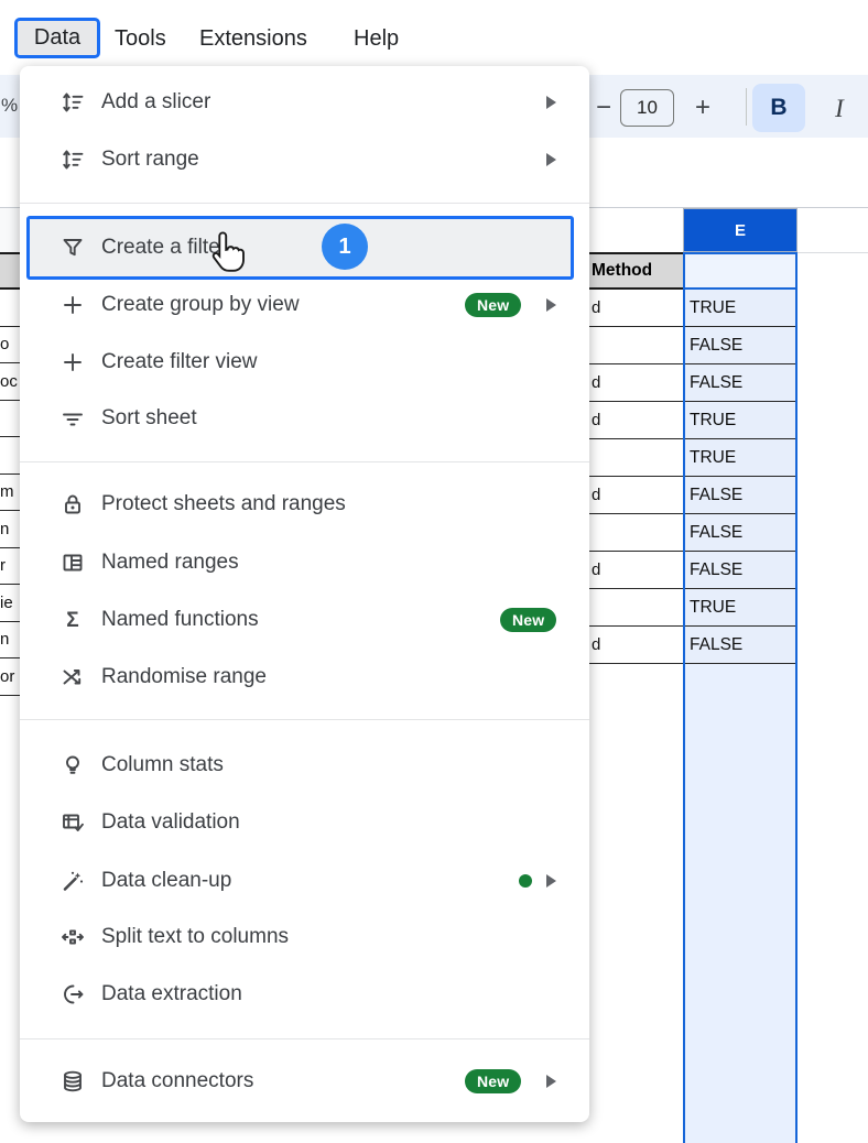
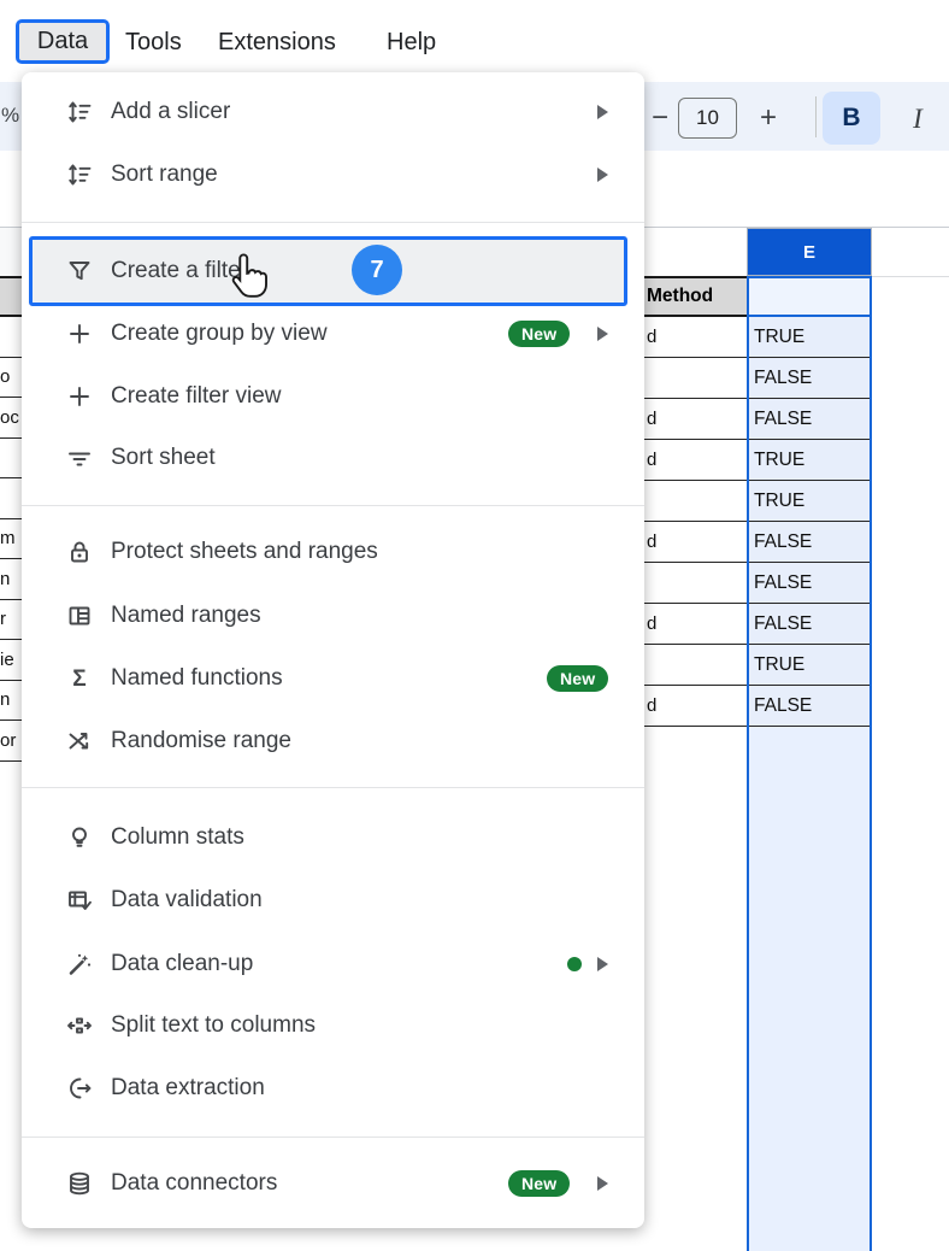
  %
  −
  10
  +
  B
  I
  E
  Method
  d
  d
  d
  d
  d
  d
  TRUE
  FALSE
  FALSE
  TRUE
  TRUE
  FALSE
  FALSE
  FALSE
  TRUE
  FALSE
  o
  oc
  m
  n
  r
  ie
  n
  or
  Data
  Tools
  Extensions
  Help
  Add a slicer
  Sort range
  Create a filte
  Create group by view
  New
  Create filter view
  Sort sheet
  Protect sheets and ranges
  Named ranges
  Σ
  Named functions
  New
  Randomise range
  Column stats
  Data validation
  Data clean-up
  Split text to columns
  Data extraction
  Data connectors
  New
- 1
+ 7
